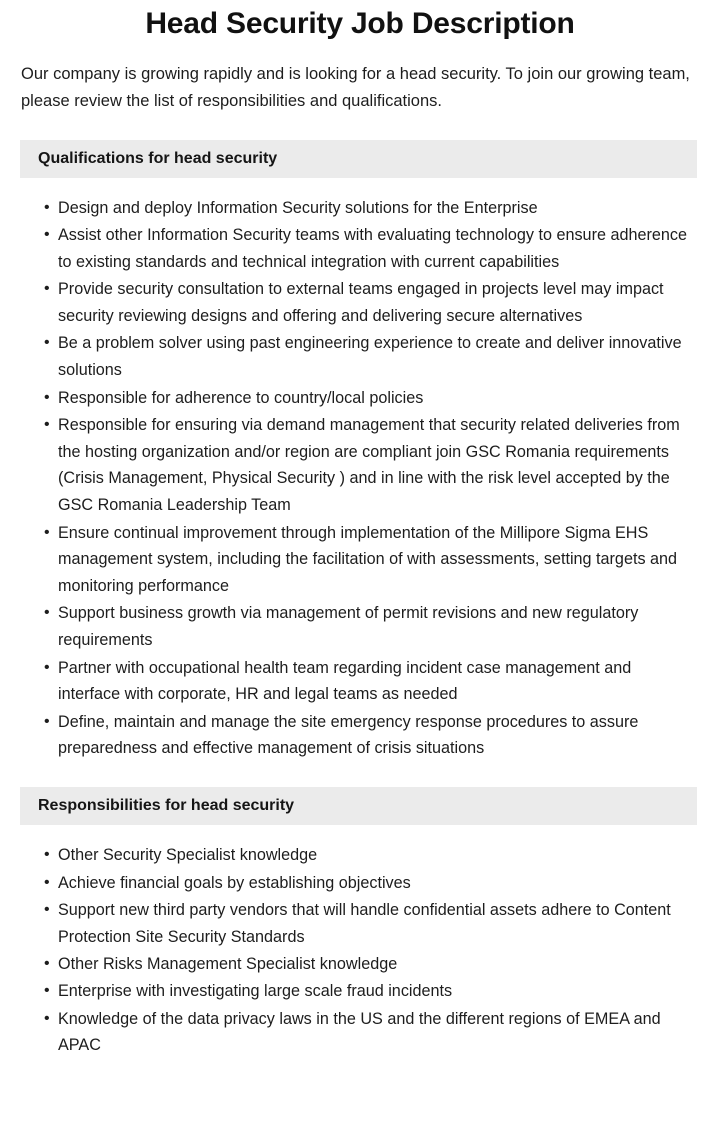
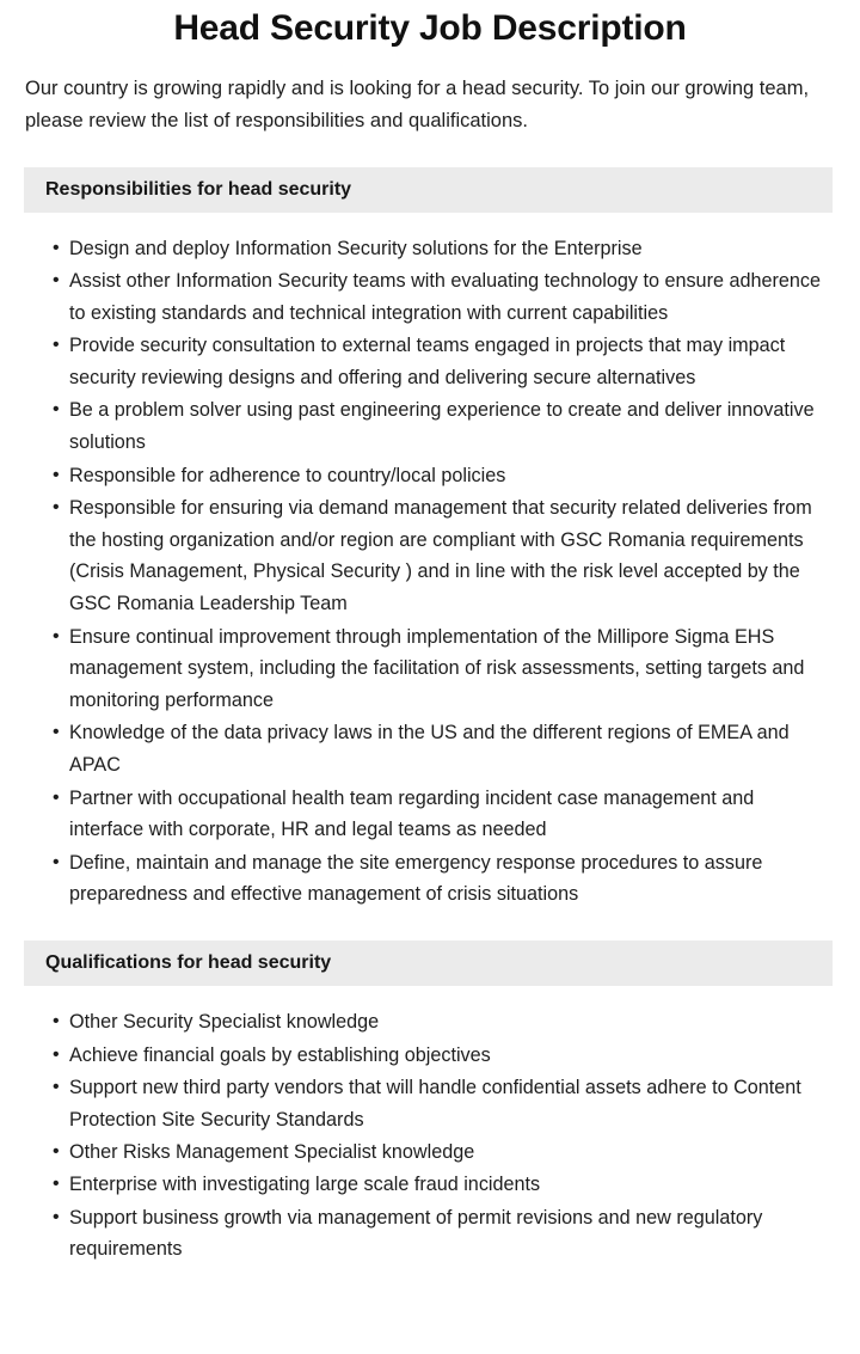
  Head Security Job Description
- Our company is growing rapidly and is looking for a head security. To join our growing team, please review the list of responsibilities and qualifications.
+ Our country is growing rapidly and is looking for a head security. To join our growing team, please review the list of responsibilities and qualifications.
- Qualifications for head security
+ Responsibilities for head security
  •
  Design and deploy Information Security solutions for the Enterprise
  •
  Assist other Information Security teams with evaluating technology to ensure adherence to existing standards and technical integration with current capabilities
  •
- Provide security consultation to external teams engaged in projects level may impact security reviewing designs and offering and delivering secure alternatives
+ Provide security consultation to external teams engaged in projects that may impact security reviewing designs and offering and delivering secure alternatives
  •
  Be a problem solver using past engineering experience to create and deliver innovative solutions
  •
  Responsible for adherence to country/local policies
  •
- Responsible for ensuring via demand management that security related deliveries from the hosting organization and/or region are compliant join GSC Romania requirements (Crisis Management, Physical Security ) and in line with the risk level accepted by the GSC Romania Leadership Team
+ Responsible for ensuring via demand management that security related deliveries from the hosting organization and/or region are compliant with GSC Romania requirements (Crisis Management, Physical Security ) and in line with the risk level accepted by the GSC Romania Leadership Team
  •
- Ensure continual improvement through implementation of the Millipore Sigma EHS management system, including the facilitation of with assessments, setting targets and monitoring performance
+ Ensure continual improvement through implementation of the Millipore Sigma EHS management system, including the facilitation of risk assessments, setting targets and monitoring performance
  •
- Support business growth via management of permit revisions and new regulatory requirements
+ Knowledge of the data privacy laws in the US and the different regions of EMEA and APAC
  •
  Partner with occupational health team regarding incident case management and interface with corporate, HR and legal teams as needed
  •
  Define, maintain and manage the site emergency response procedures to assure preparedness and effective management of crisis situations
- Responsibilities for head security
+ Qualifications for head security
  •
  Other Security Specialist knowledge
  •
  Achieve financial goals by establishing objectives
  •
  Support new third party vendors that will handle confidential assets adhere to Content Protection Site Security Standards
  •
  Other Risks Management Specialist knowledge
  •
  Enterprise with investigating large scale fraud incidents
  •
- Knowledge of the data privacy laws in the US and the different regions of EMEA and APAC
+ Support business growth via management of permit revisions and new regulatory requirements
